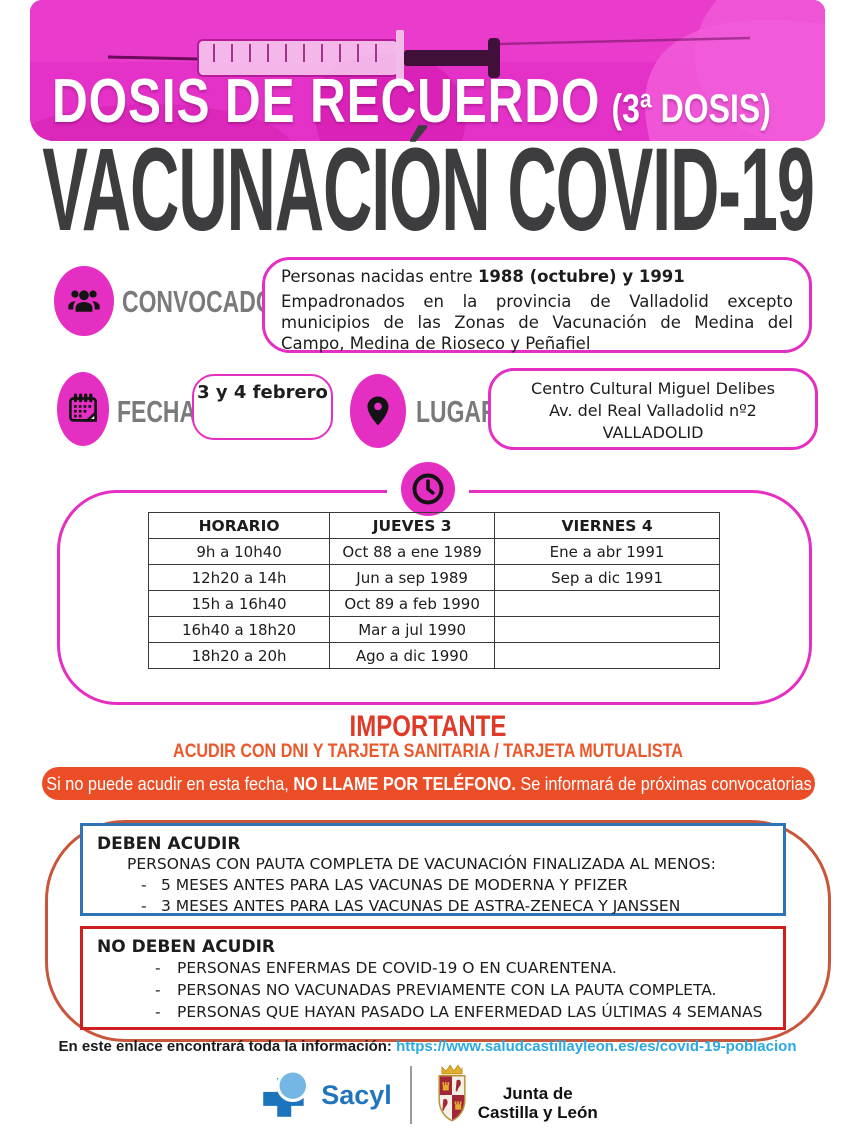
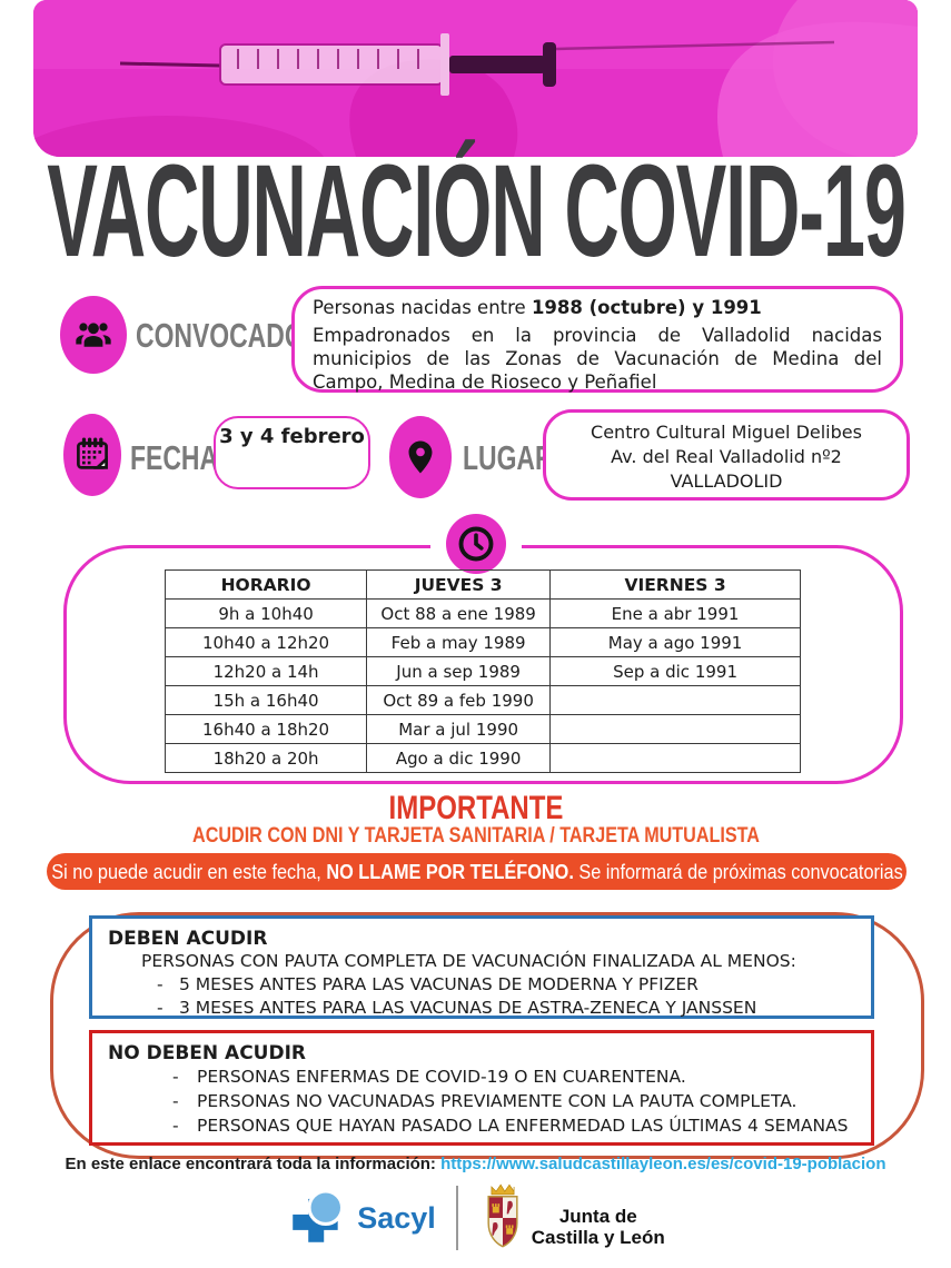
- DOSIS DE RECUERDO (3ª DOSIS)
  VACUNACIÓN COVID-19
  CONVOCAD
  Personas nacidas entre 1988 (octubre) y 1991
- Empadronados en la provincia de Valladolid excepto municipios de las Zonas de Vacunación de Medina del Campo, Medina de Rioseco y Peñafiel
+ Empadronados en la provincia de Valladolid nacidas municipios de las Zonas de Vacunación de Medina del Campo, Medina de Rioseco y Peñafiel
  FECHA
  3 y 4 febrero
  LUGA
  Centro Cultural Miguel Delibes
  Av. del Real Valladolid nº2
  VALLADOLID
- HORARIO	JUEVES 3	VIERNES 4
+ HORARIO	JUEVES 3	VIERNES 3
  9h a 10h40	Oct 88 a ene 1989	Ene a abr 1991
+ 10h40 a 12h20	Feb a may 1989	May a ago 1991
  12h20 a 14h	Jun a sep 1989	Sep a dic 1991
  15h a 16h40	Oct 89 a feb 1990
  16h40 a 18h20	Mar a jul 1990
  18h20 a 20h	Ago a dic 1990
  IMPORTANTE
  ACUDIR CON DNI Y TARJETA SANITARIA / TARJETA MUTUALISTA
- Si no puede acudir en esta fecha, NO LLAME POR TELÉFONO. Se informará de próximas convocatorias
+ Si no puede acudir en este fecha, NO LLAME POR TELÉFONO. Se informará de próximas convocatorias
  DEBEN ACUDIR
  PERSONAS CON PAUTA COMPLETA DE VACUNACIÓN FINALIZADA AL MENOS:
  5 MESES ANTES PARA LAS VACUNAS DE MODERNA Y PFIZER
  3 MESES ANTES PARA LAS VACUNAS DE ASTRA-ZENECA Y JANSSEN
  NO DEBEN ACUDIR
  PERSONAS ENFERMAS DE COVID-19 O EN CUARENTENA.
  PERSONAS NO VACUNADAS PREVIAMENTE CON LA PAUTA COMPLETA.
  PERSONAS QUE HAYAN PASADO LA ENFERMEDAD LAS ÚLTIMAS 4 SEMANAS
  En este enlace encontrará toda la información: https://www.saludcastillayleon.es/es/covid-19-poblacion
  Sacyl
  Junta de
  Castilla y León
